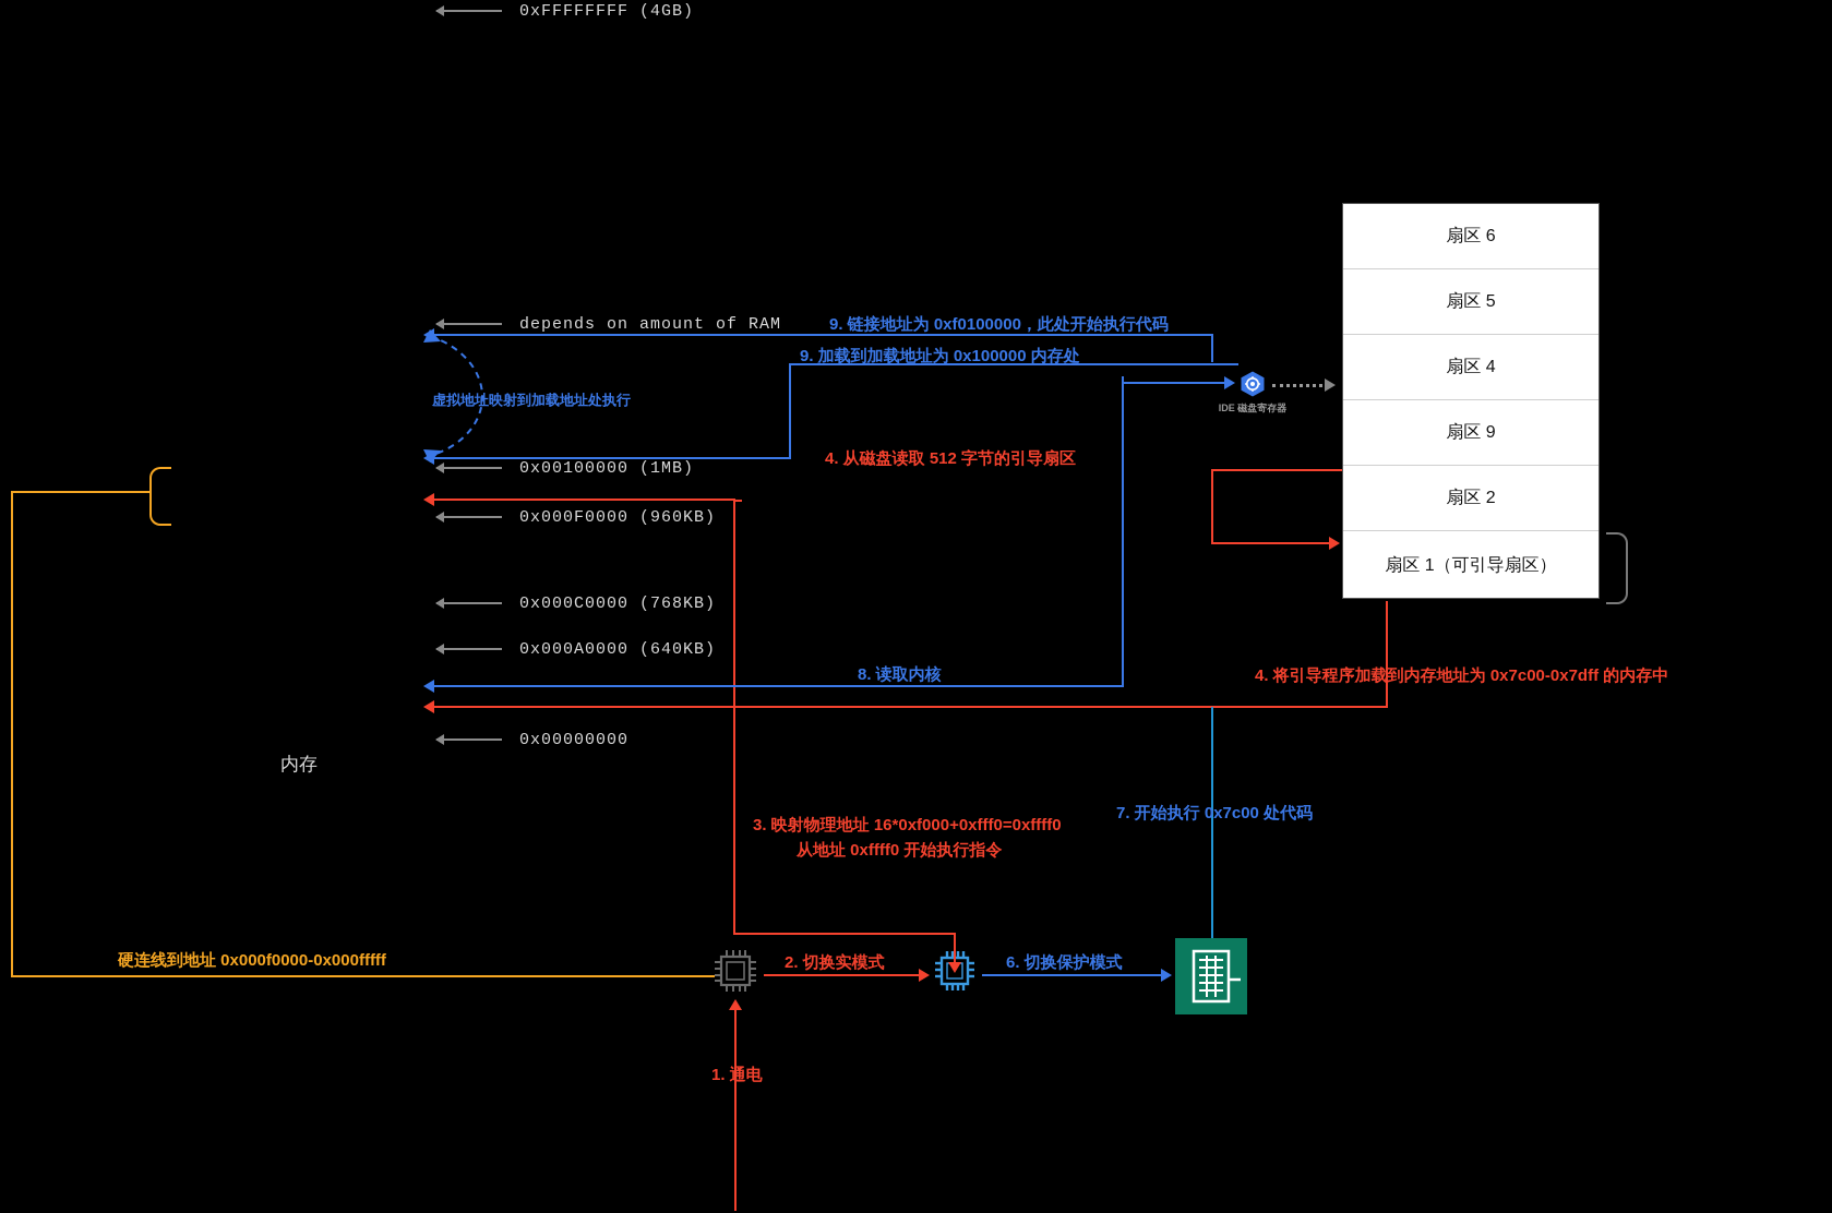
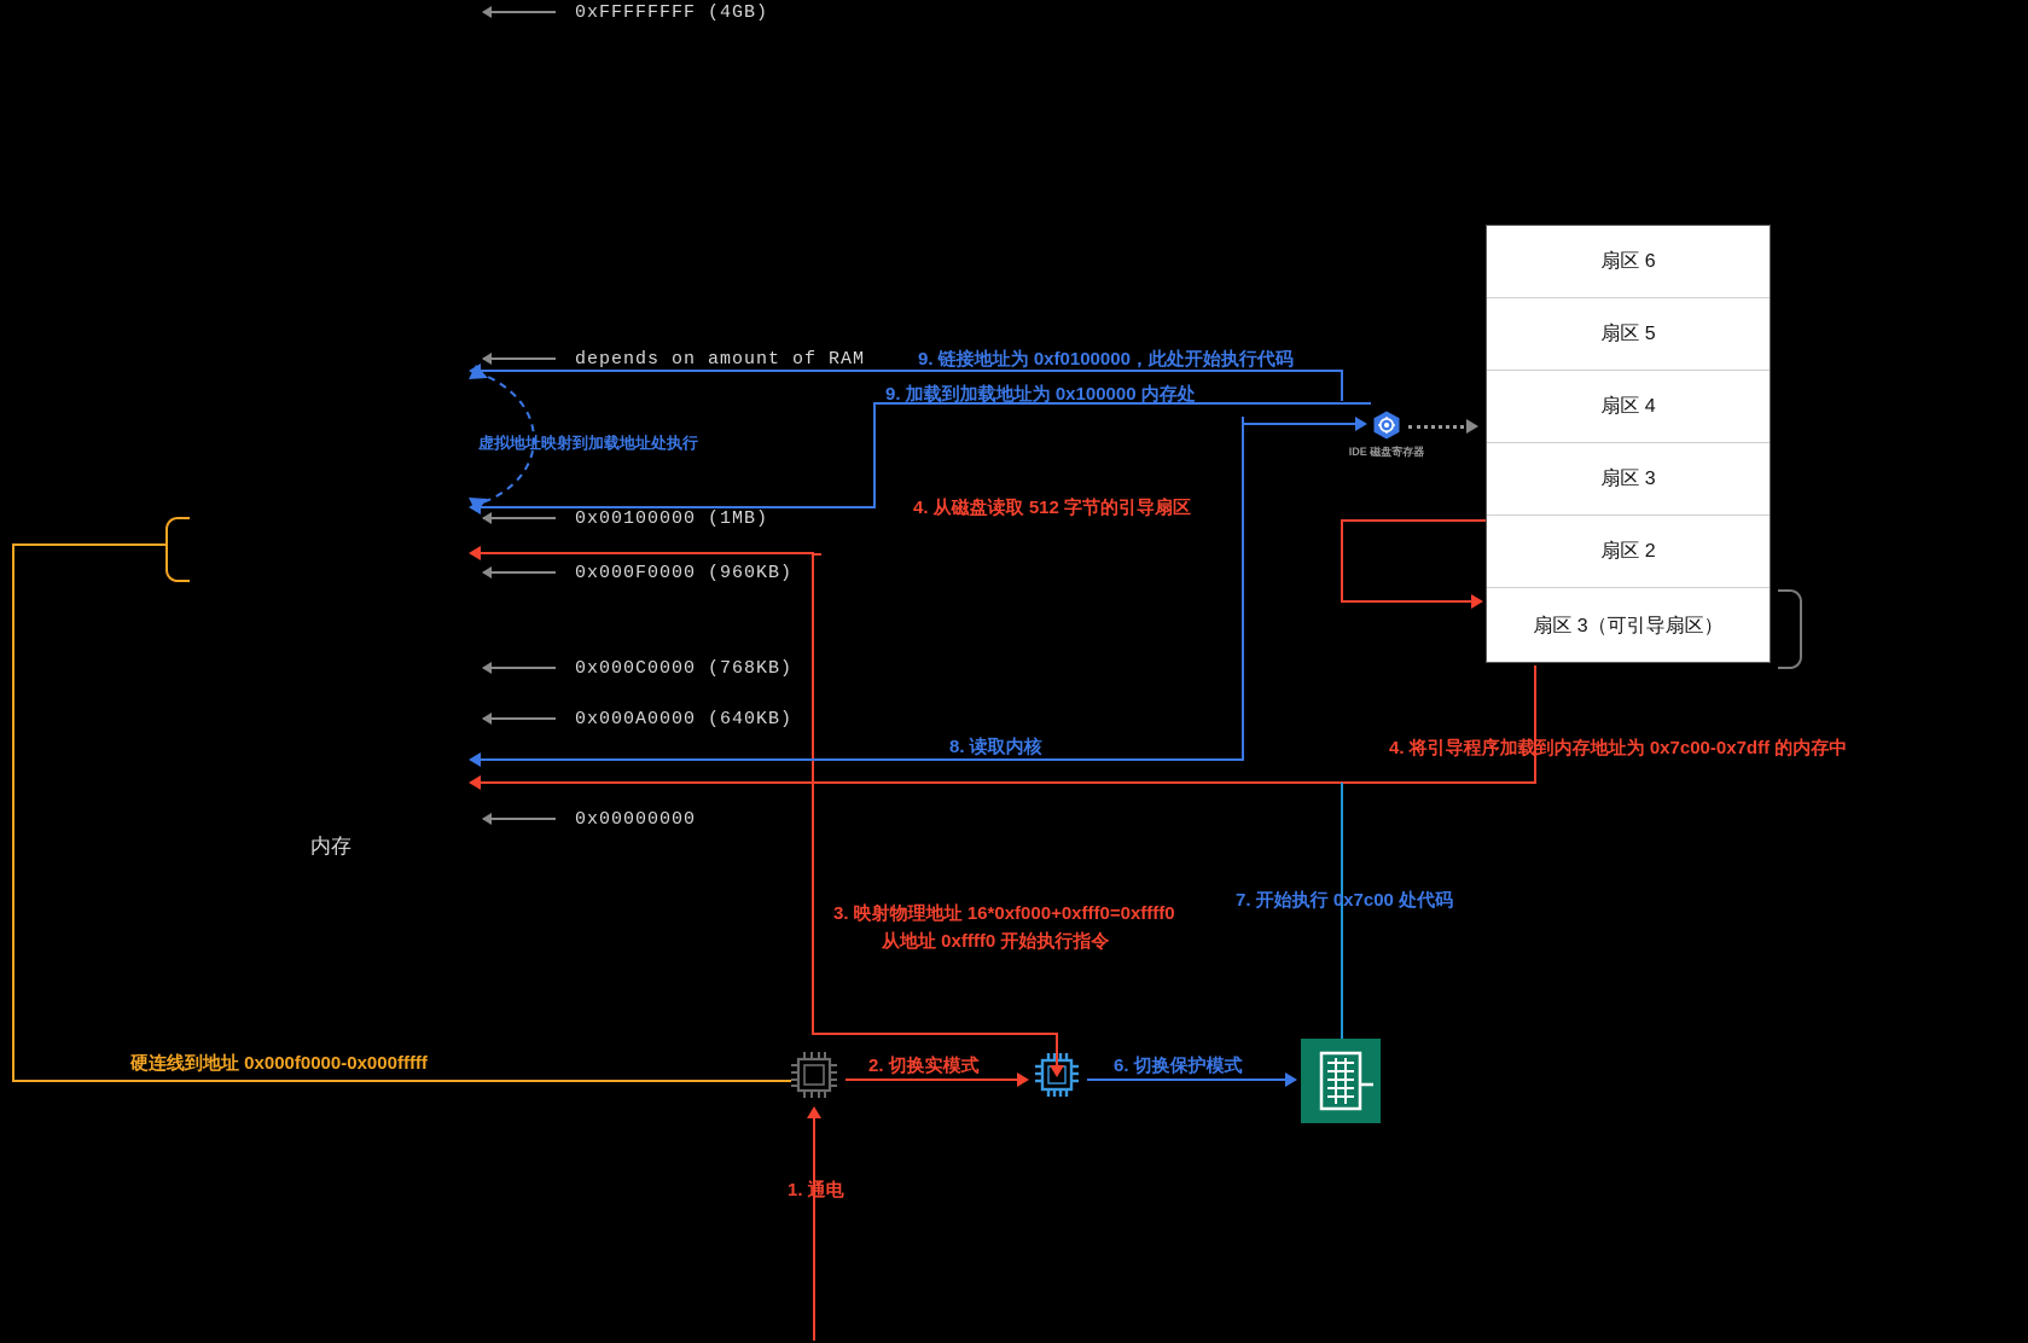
  内存
  0xFFFFFFFF (4GB)
  depends on amount of RAM
  0x00100000 (1MB)
  0x000F0000 (960KB)
  0x000C0000 (768KB)
  0x000A0000 (640KB)
  0x00000000
  硬连线到地址 0x000f0000-0x000fffff
  1. 通电
  2. 切换实模式
  6. 切换保护模式
  3. 映射物理地址 16*0xf000+0xfff0=0xffff0
  从地址 0xffff0 开始执行指令
  4. 从磁盘读取 512 字节的引导扇区
  4. 将引导程序加载到内存地址为 0x7c00-0x7dff 的内存中
  7. 开始执行 0x7c00 处代码
  8. 读取内核
  9. 加载到加载地址为 0x100000 内存处
  9. 链接地址为 0xf0100000，此处开始执行代码
  虚拟地址映射到加载地址处执行
  IDE 磁盘寄存器
  扇区 6
  扇区 5
  扇区 4
- 扇区 9
+ 扇区 3
  扇区 2
- 扇区 1（可引导扇区）
+ 扇区 3（可引导扇区）
